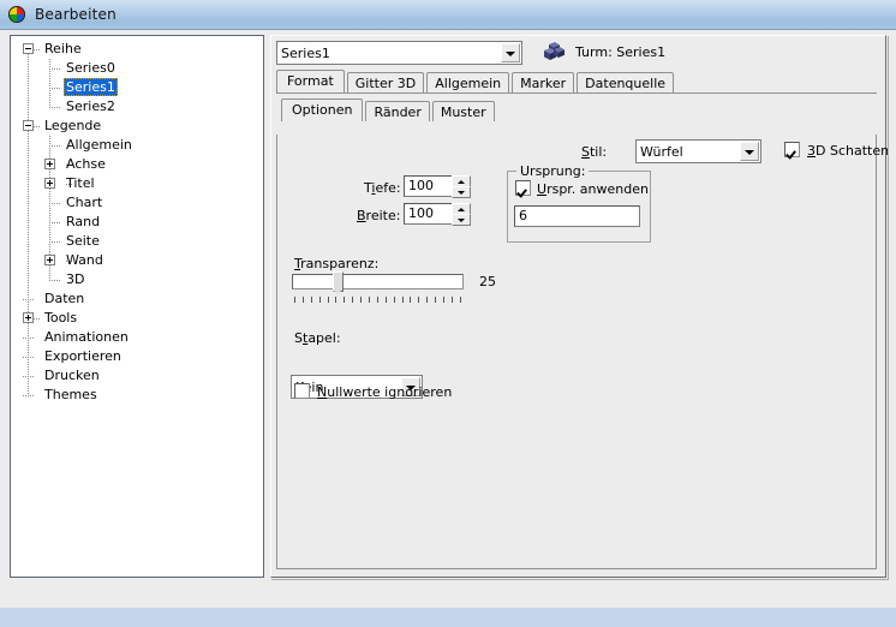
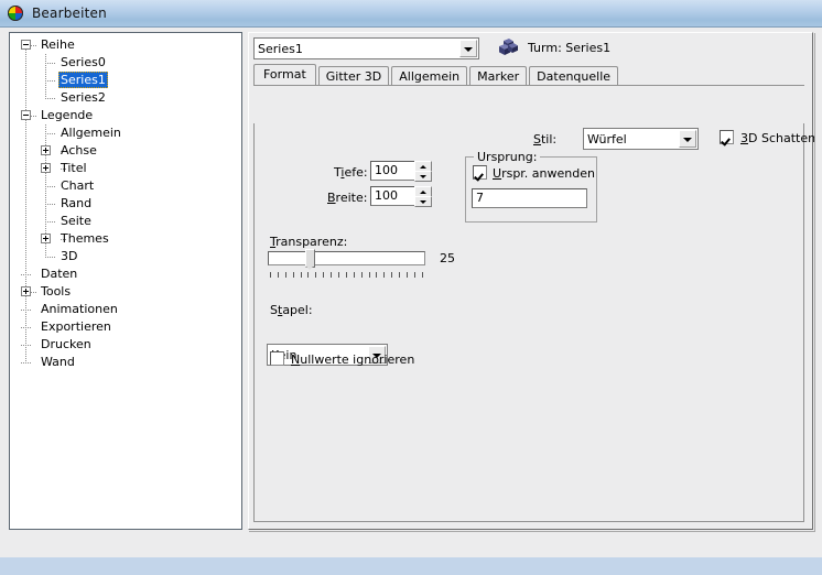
  Bearbeiten
  Reihe
  Series0
  Series1
  Series2
  Legende
  Allgemein
  Achse
  Titel
  Chart
  Rand
  Seite
- Wand
+ Themes
  3D
  Daten
  Tools
  Animationen
  Exportieren
  Drucken
- Themes
+ Wand
  Series1
  Turm: Series1
  Format
  Gitter 3D
  Allgemein
  Marker
  Datenquelle
- Optionen
- Ränder
- Muster
  Stil:
  Würfel
  3D Schatten
  Tiefe:
  100
  Breite:
  100
  Ursprung:
  Urspr. anwenden
- 6
+ 7
  Transparenz:
  25
  Stapel:
  Nullwerte ignorieren
